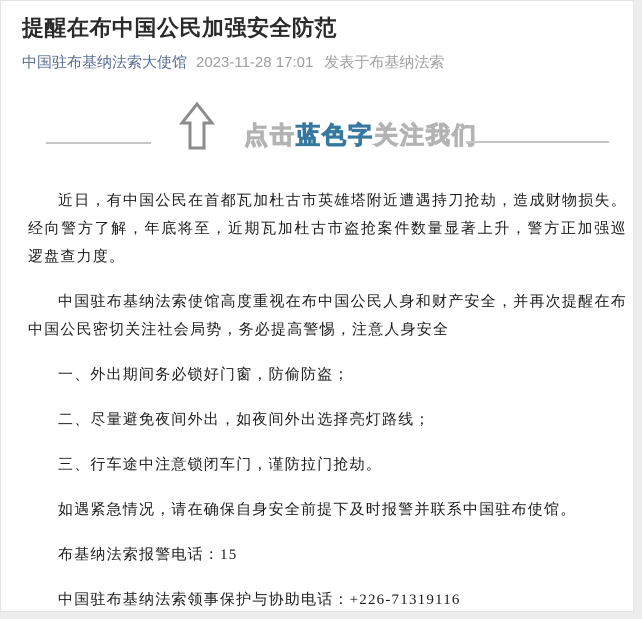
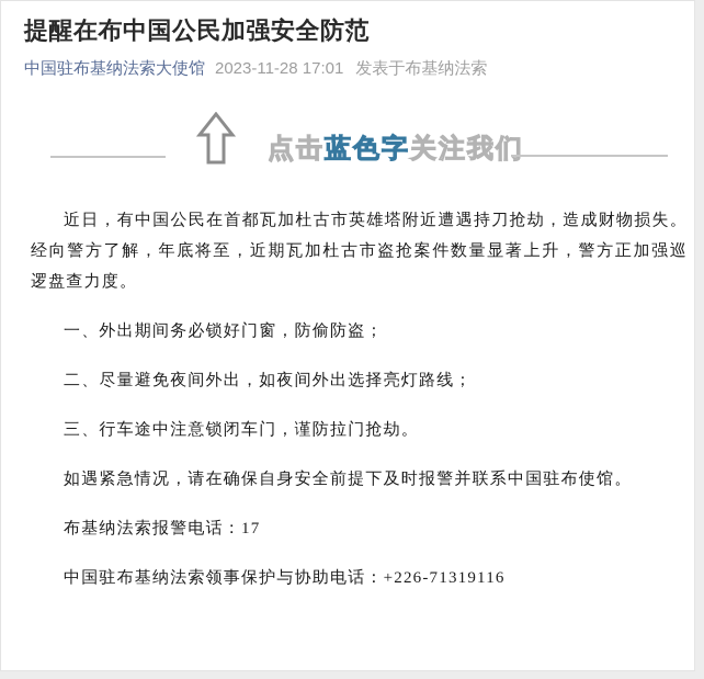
  提醒在布中国公民加强安全防范
  中国驻布基纳法索大使馆
  2023-11-28 17:01
  发表于布基纳法索
  点击蓝色字关注我们
  近日，有中国公民在首都瓦加杜古市英雄塔附近遭遇持刀抢劫，造成财物损失。经向警方了解，年底将至，近期瓦加杜古市盗抢案件数量显著上升，警方正加强巡逻盘查力度。
- 中国驻布基纳法索使馆高度重视在布中国公民人身和财产安全，并再次提醒在布中国公民密切关注社会局势，务必提高警惕，注意人身安全
  一、外出期间务必锁好门窗，防偷防盗；
  二、尽量避免夜间外出，如夜间外出选择亮灯路线；
  三、行车途中注意锁闭车门，谨防拉门抢劫。
  如遇紧急情况，请在确保自身安全前提下及时报警并联系中国驻布使馆。
- 布基纳法索报警电话：15
+ 布基纳法索报警电话：17
  中国驻布基纳法索领事保护与协助电话：+226-71319116
